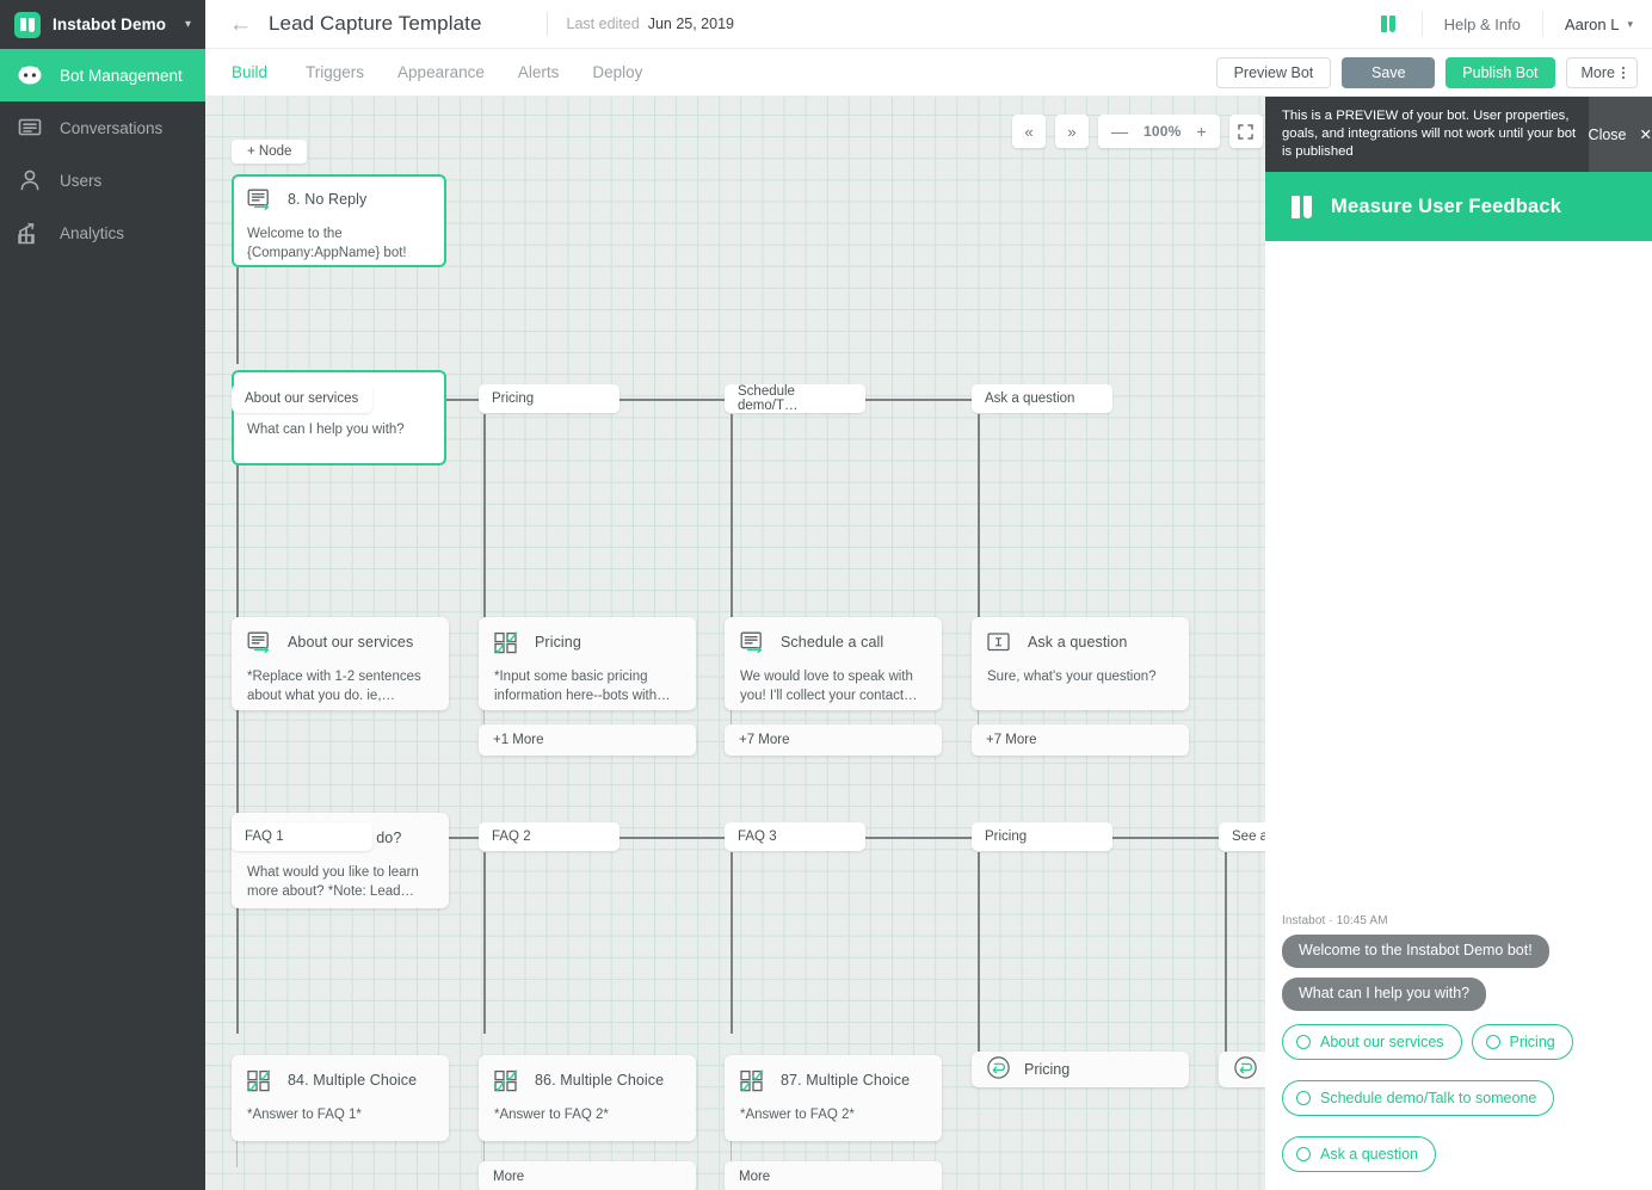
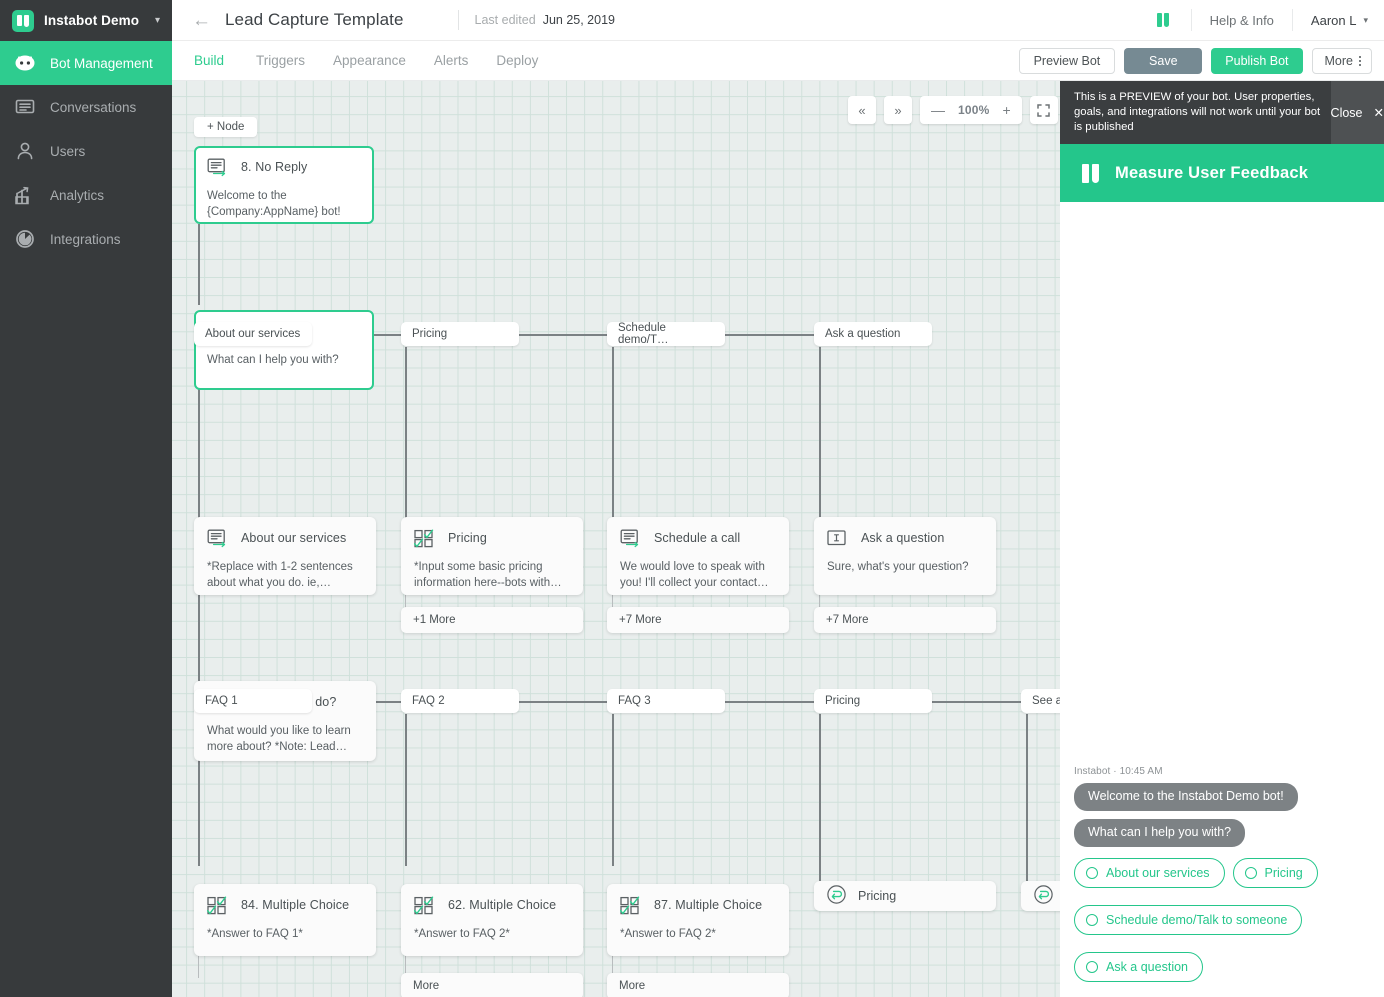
  Instabot Demo
  ▾
  Bot Management
  Conversations
  Users
  Analytics
+ Integrations
  ←
  Lead Capture Template
  Last edited
  Jun 25, 2019
  Help & Info
  Aaron L
  ▾
  Build
  Triggers
  Appearance
  Alerts
  Deploy
  Preview Bot
  Save
  Publish Bot
  More
  + Node
  «
  »
  —
  100%
  +
  8. No Reply
  Welcome to the {Company:AppName} bot!
  What can I help you with?
  About our services
  Pricing
  Schedule demo/T…
  Ask a question
  About our services
  *Replace with 1-2 sentences about what you do. ie,…
  Pricing
  *Input some basic pricing information here--bots with…
  Schedule a call
  We would love to speak with you! I'll collect your contact…
  Ask a question
  Sure, what's your question?
  +1 More
  +7 More
  +7 More
  What would you like to learn more about? *Note: Lead…
  FAQ 1
  FAQ 2
  FAQ 3
  Pricing
  See a
  84. Multiple Choice
  *Answer to FAQ 1*
- 86. Multiple Choice
+ 62. Multiple Choice
  *Answer to FAQ 2*
  87. Multiple Choice
  *Answer to FAQ 2*
  Pricing
  More
  More
  This is a PREVIEW of your bot. User properties, goals, and integrations will not work until your bot is published
  Close
  ✕
  Measure User Feedback
  Instabot · 10:45 AM
  Welcome to the Instabot Demo bot!
  What can I help you with?
  About our services
  Pricing
  Schedule demo/Talk to someone
  Ask a question
